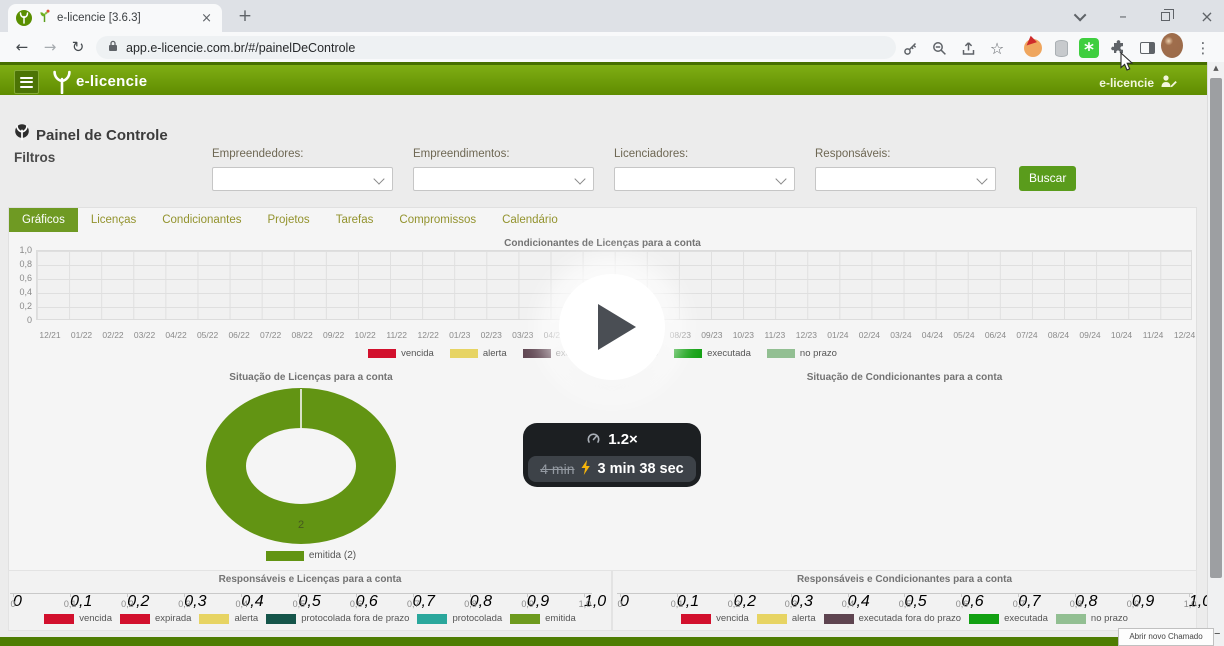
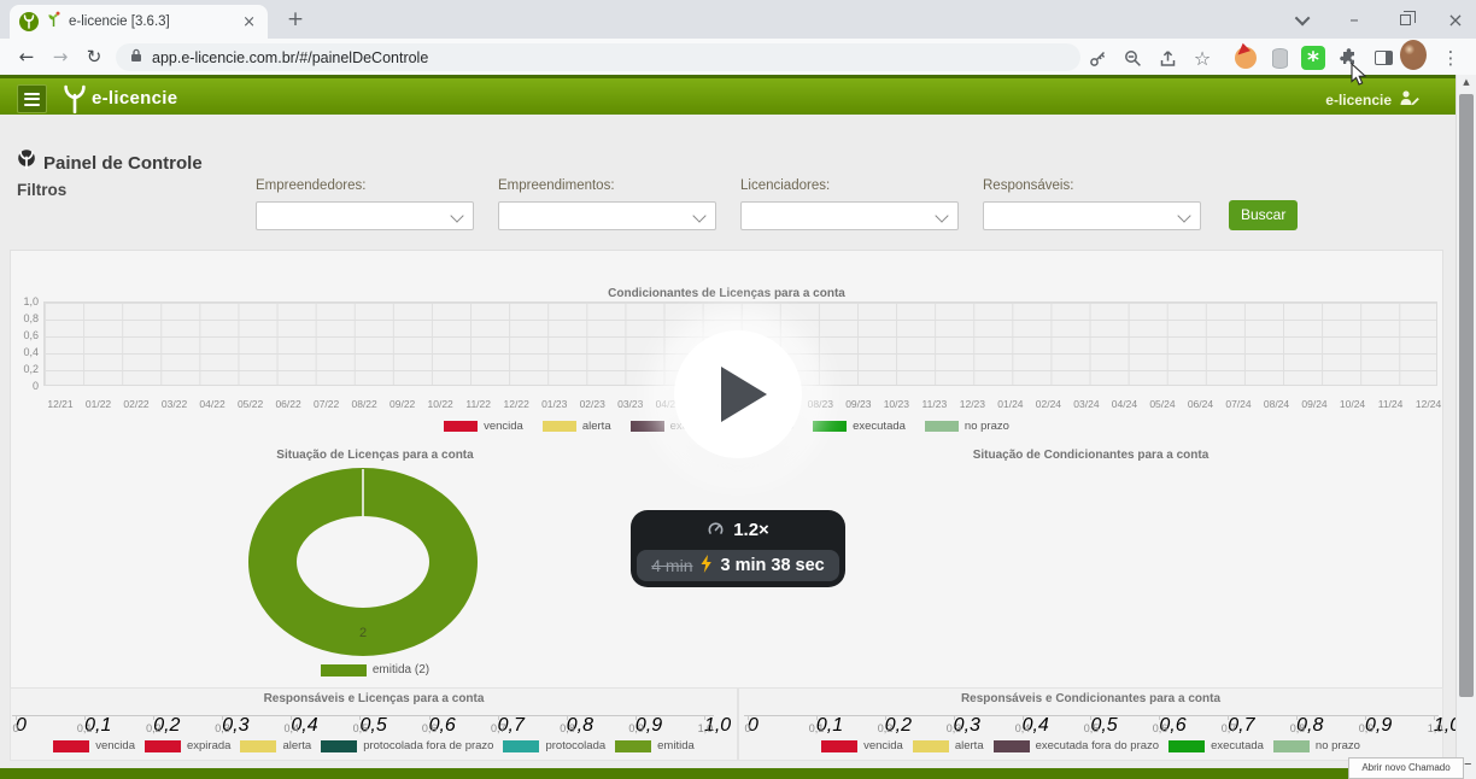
  e-licencie [3.6.3]
  ×
  +
  –
  ×
  ←
  →
  ↻
  app.e-licencie.com.br/#/painelDeControle
  ☆
  *
  ⋮
  e-licencie
  e-licencie
  Painel de Controle
  Filtros
  Empreendedores:
  Empreendimentos:
  Licenciadores:
  Responsáveis:
  Buscar
- Gráficos
- Licenças
- Condicionantes
- Projetos
- Tarefas
- Compromissos
- Calendário
  Condicionantes de Licenças para a conta
  1,0
  0,8
  0,6
  0,4
  0,2
  0
  12/21
  01/22
  02/22
  03/22
  04/22
  05/22
  06/22
  07/22
  08/22
  09/22
  10/22
  11/22
  12/22
  01/23
  02/23
  03/23
  04/2
  08/23
  09/23
  10/23
  11/23
  12/23
  01/24
  02/24
  03/24
  04/24
  05/24
  06/24
  07/24
  08/24
  09/24
  10/24
  11/24
  12/24
  vencida
  alerta
  executada
  no prazo
  Situação de Licenças para a conta
  2
  emitida (2)
  Situação de Condicionantes para a conta
  Responsáveis e Licenças para a conta
  0
  0,1
  0,2
  0,3
  0,4
  0,5
  0,6
  0,7
  0,8
  0,9
  1,0
  vencida
  expirada
  alerta
  protocolada fora de prazo
  protocolada
  emitida
  Responsáveis e Condicionantes para a conta
  0
  0,1
  0,2
  0,3
  0,4
  0,5
  0,6
  0,7
  0,8
  0,9
  1,0
  vencida
  alerta
  executada fora do prazo
  executada
  no prazo
  1.2×
  4 min
  3 min 38 sec
  ▲
  Abrir novo Chamado
  –
